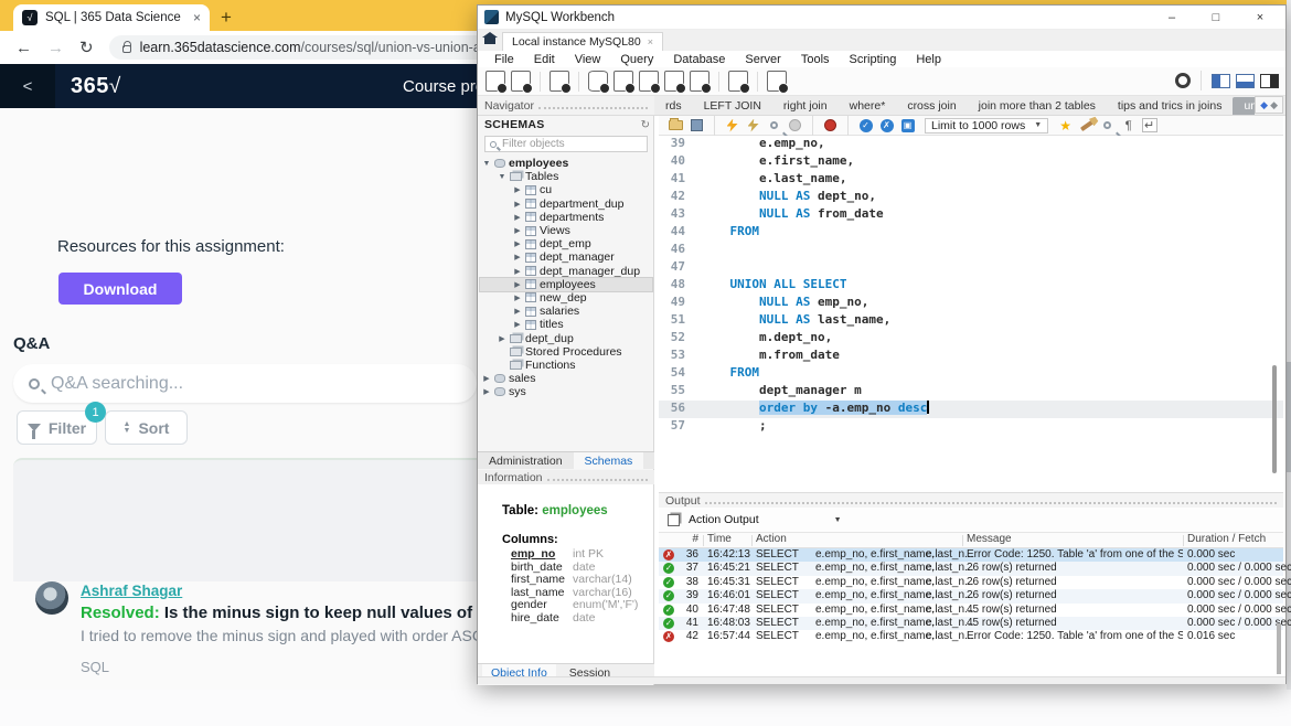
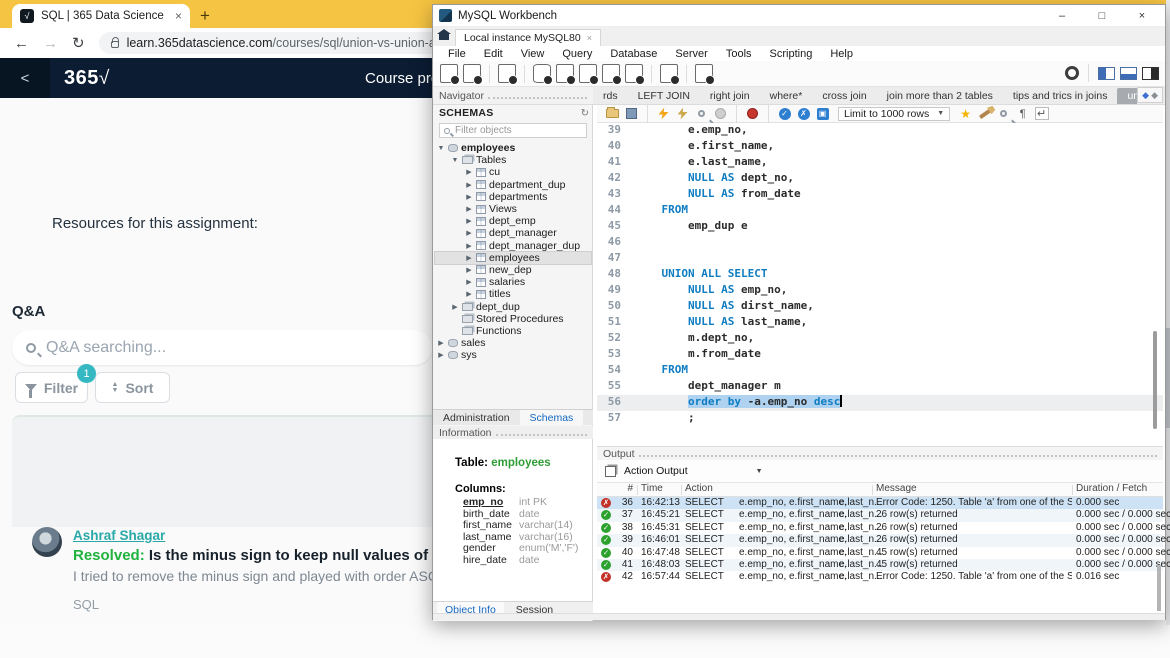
  √
  SQL | 365 Data Science
  ×
  +
  ←
  →
  ↻
  learn.365datascience.com/courses/sql/union-vs-union-
  <
  365√
  Course pr
  Resources for this assignment:
- Download
  Q&A
  Q&A searching...
  Filter
  Sort
  1
  Ashraf Shagar
  Resolved: Is the minus sign to keep null values of
  I tried to remove the minus sign and played with order AS
  SQL
  MySQL Workbench
  –
  □
  ×
  Local instance MySQL80
  ×
  File
  Edit
  View
  Query
  Database
  Server
  Tools
  Scripting
  Help
  Navigator
  rds
  LEFT JOIN
  right join
  where*
  cross join
  join more than 2 tables
  tips and trics in joins
  ◆
  ◆
  SCHEMAS
  ↻
  Filter objects
  employees
  Tables
  cu
  department_dup
  departments
  Views
  dept_emp
  dept_manager
  dept_manager_dup
  employees
  new_dep
  salaries
  titles
  dept_dup
  Stored Procedures
  Functions
  sales
  sys
  Administration
  Schemas
  Information
  Table: employees
  Columns:
  emp_no
  int PK
  birth_date
  date
  first_name
  varchar(14)
  last_name
  varchar(16)
  gender
  enum('M','F')
  hire_date
  date
  Object Info
  Session
  ✓
  ✗
  ▣
  Limit to 1000 rows
  ★
  ¶
  ↵
  39
  e.emp_no,
  40
  e.first_name,
  41
  e.last_name,
  42
  NULL AS dept_no,
  43
  NULL AS from_date
  44
  FROM
+ 45
+ emp_dup e
  46
  47
  48
  UNION ALL SELECT
  49
  NULL AS emp_no,
+ 50
+ NULL AS dirst_name,
  51
  NULL AS last_name,
  52
  m.dept_no,
  53
  m.from_date
  54
  FROM
  55
  dept_manager m
  56
  order by -a.emp_no desc
  57
  ;
  Output
  Action Output
  #
  Time
  Action
  Message
  Duration / Fetch
  ✗
  36
  16:42:13
  SELECT
  e.emp_no,
  e.first_name,
  e.last_n...
  Error Code: 1250. Table 'a' from one of the S
  0.000 sec
  ✓
  37
  16:45:21
  SELECT
  e.emp_no,
  e.first_name,
  e.last_n...
  26 row(s) returned
  0.000 sec / 0.000 sec
  ✓
  38
  16:45:31
  SELECT
  e.emp_no,
  e.first_name,
  e.last_n...
  26 row(s) returned
  0.000 sec / 0.000 sec
  ✓
  39
  16:46:01
  SELECT
  e.emp_no,
  e.first_name,
  e.last_n...
  26 row(s) returned
  0.000 sec / 0.000 sec
  ✓
  40
  16:47:48
  SELECT
  e.emp_no,
  e.first_name,
  e.last_n...
  45 row(s) returned
  0.000 sec / 0.000 sec
  ✓
  41
  16:48:03
  SELECT
  e.emp_no,
  e.first_name,
  e.last_n...
  45 row(s) returned
  0.000 sec / 0.000ec
  ✗
  42
  16:57:44
  SELECT
  e.emp_no,
  e.first_name,
  e.last_n...
  Error Code: 1250. Table 'a' from one of the S
  0.016 sec
